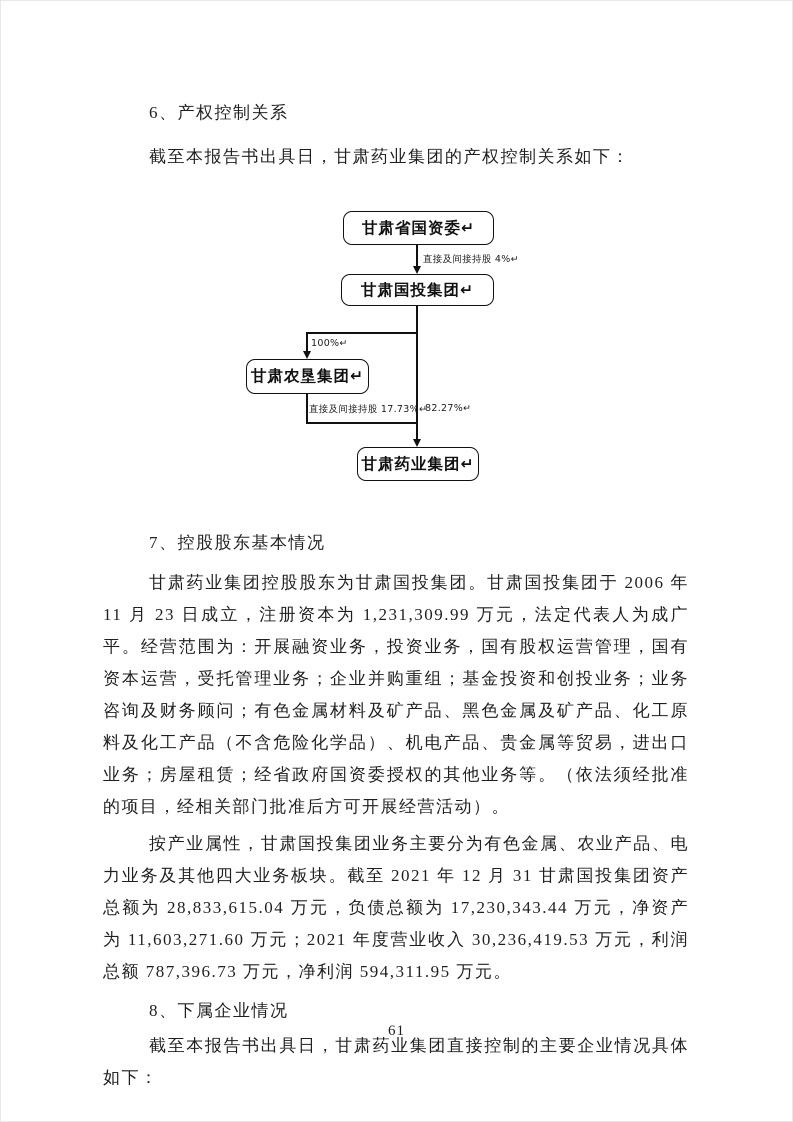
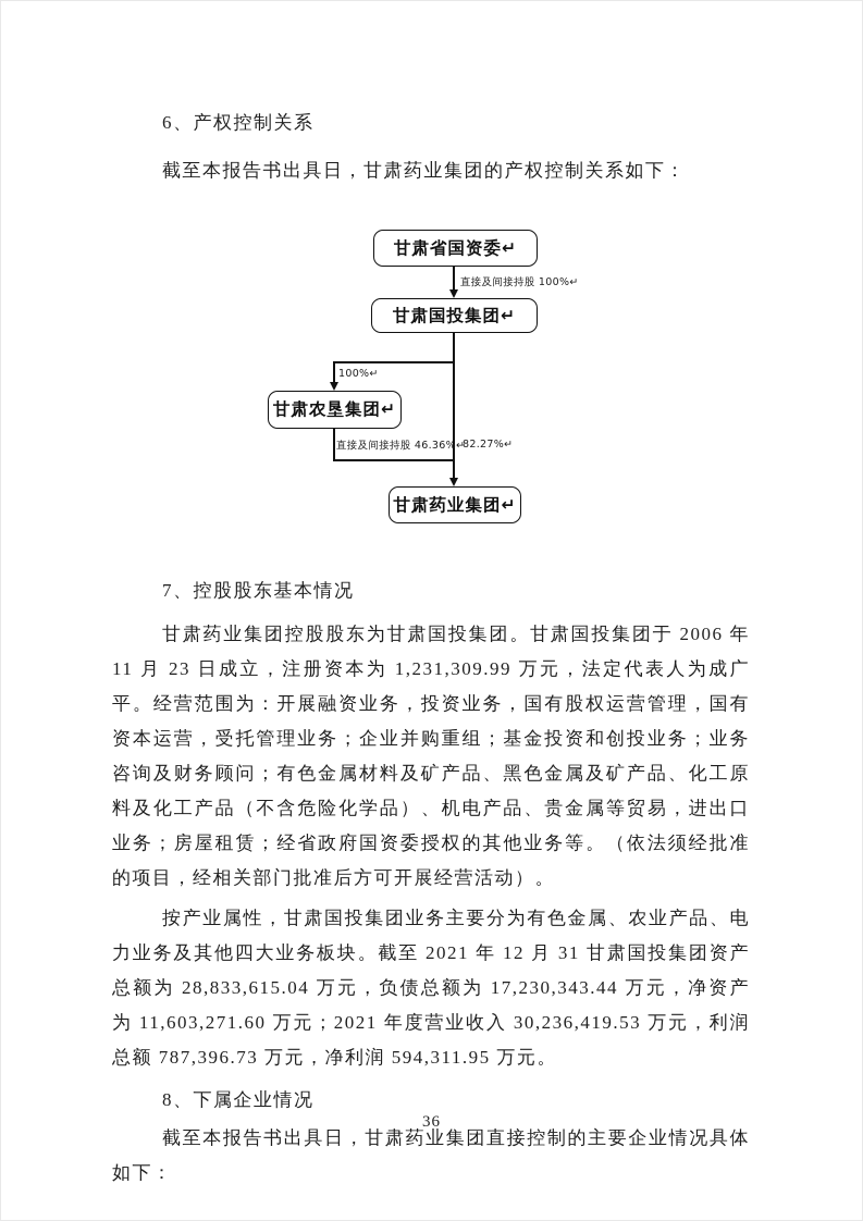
  6、产权控制关系
  截至本报告书出具日，甘肃药业集团的产权控制关系如下：
  甘肃省国资委↵
- 直接及间接持股 4%↵
+ 直接及间接持股 100%↵
  甘肃国投集团↵
  100%↵
  甘肃农垦集团↵
- 直接及间接持股 17.73%↵
+ 直接及间接持股 46.36%↵
  82.27%↵
  甘肃药业集团↵
  7、控股股东基本情况
  甘肃药业集团控股股东为甘肃国投集团。甘肃国投集团于 2006 年 11 月 23 日成立，注册资本为 1,231,309.99 万元，法定代表人为成广平。经营范围为：开展融资业务，投资业务，国有股权运营管理，国有资本运营，受托管理业务；企业并购重组；基金投资和创投业务；业务咨询及财务顾问；有色金属材料及矿产品、黑色金属及矿产品、化工原料及化工产品（不含危险化学品）、机电产品、贵金属等贸易，进出口业务；房屋租赁；经省政府国资委授权的其他业务等。（依法须经批准的项目，经相关部门批准后方可开展经营活动）。
  按产业属性，甘肃国投集团业务主要分为有色金属、农业产品、电力业务及其他四大业务板块。截至 2021 年 12 月 31 甘肃国投集团资产总额为 28,833,615.04 万元，负债总额为 17,230,343.44 万元，净资产为 11,603,271.60 万元；2021 年度营业收入 30,236,419.53 万元，利润总额 787,396.73 万元，净利润 594,311.95 万元。
  8、下属企业情况
  截至本报告书出具日，甘肃药业集团直接控制的主要企业情况具体如下：
- 61
+ 36
